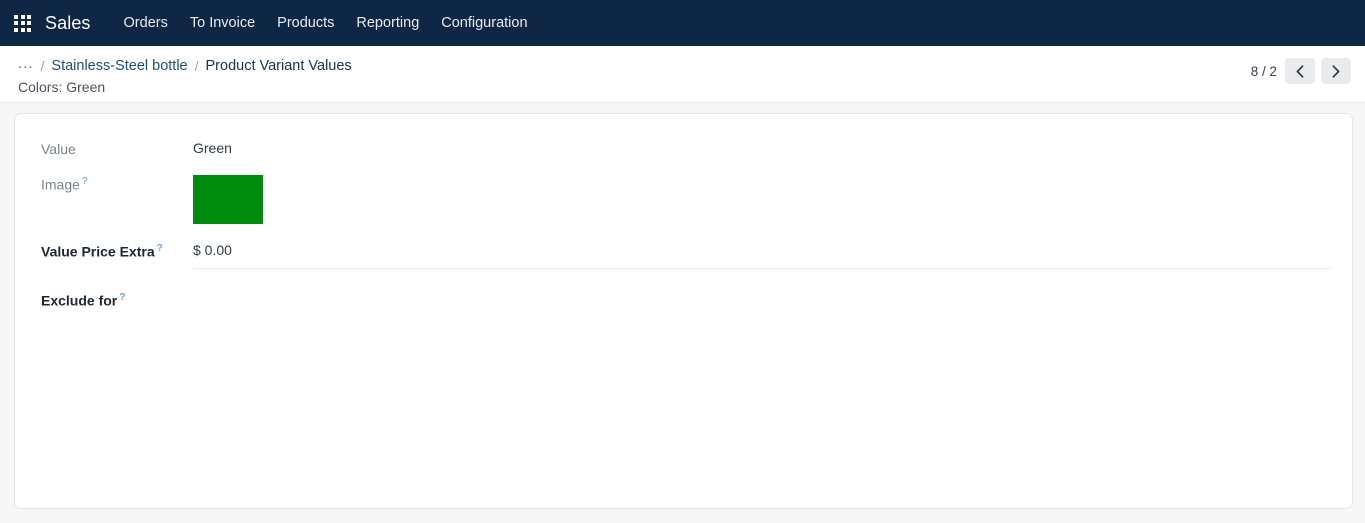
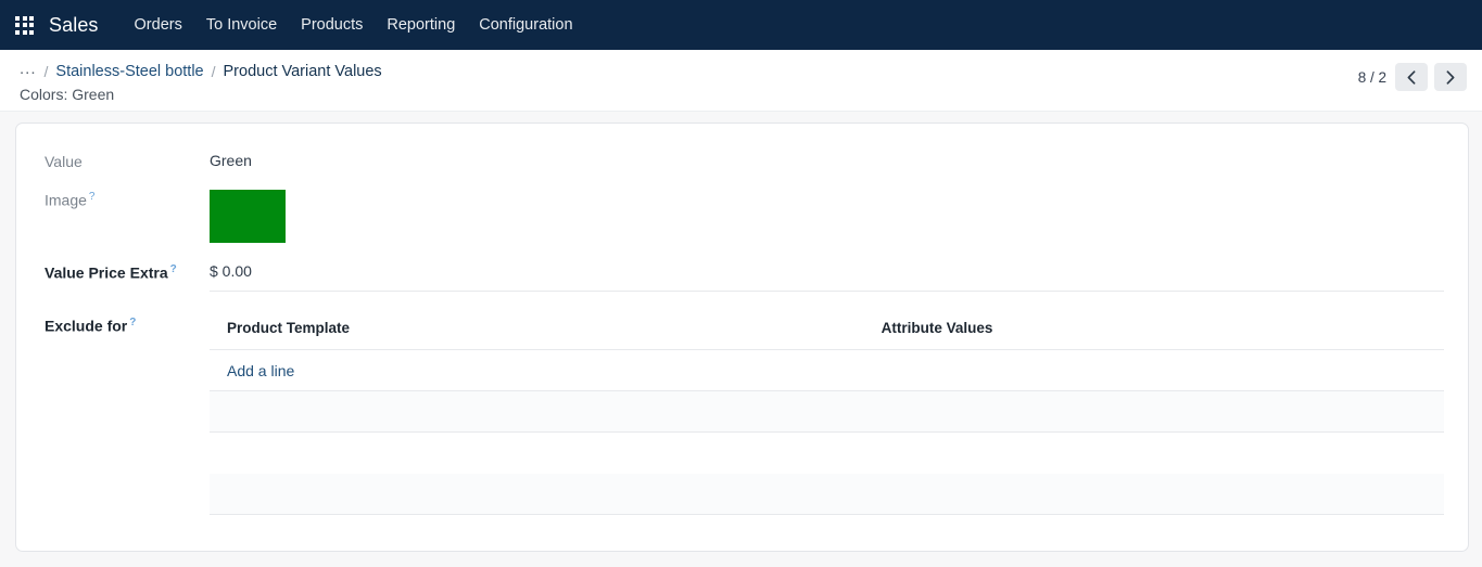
  Sales
  Orders
  To Invoice
  Products
  Reporting
  Configuration
  ...
  /
  Stainless-Steel bottle
  /
  Product Variant Values
  Colors: Green
  8 / 2
  Value
  Green
  Image ?
  Value Price Extra ?
  $ 0.00
  Exclude for ?
+ Product Template	Attribute Values
+ Add a line
